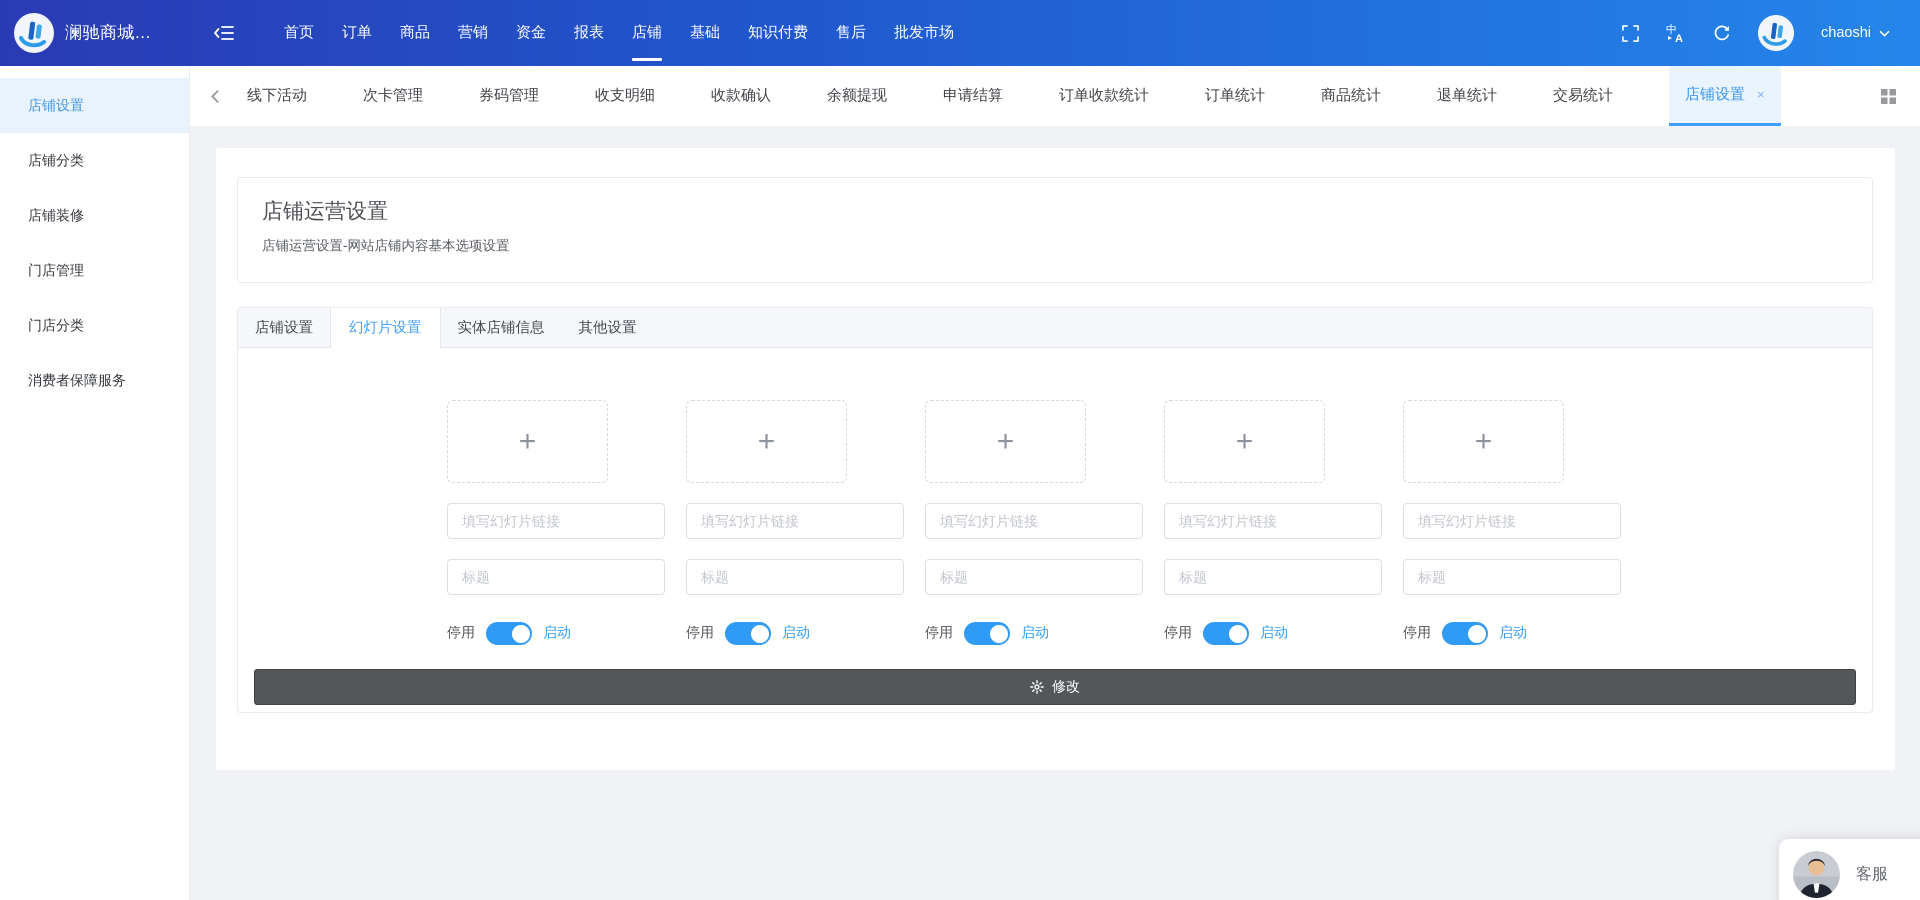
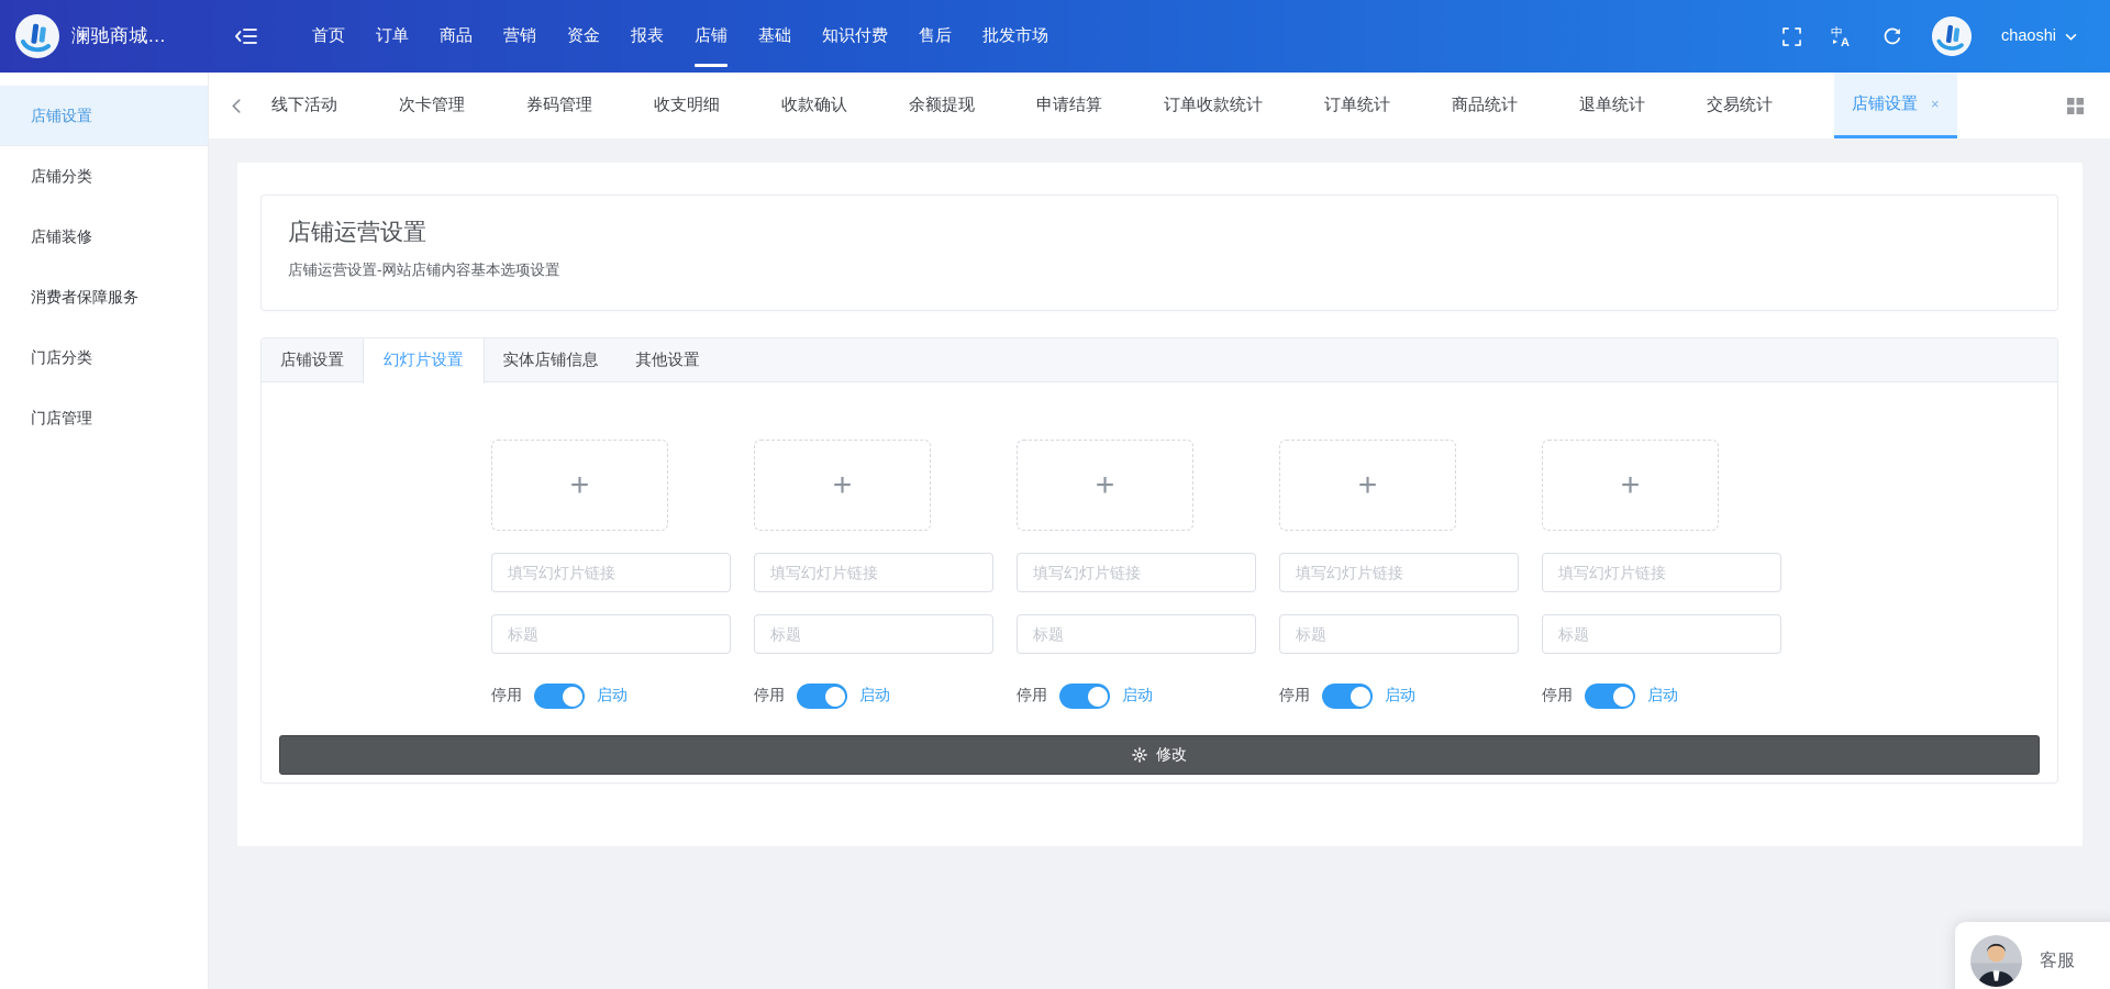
  澜驰商城...
  首页
  订单
  商品
  营销
  资金
  报表
  店铺
  基础
  知识付费
  售后
  批发市场
  中
  A
  chaoshi
  店铺设置
  店铺分类
  店铺装修
- 门店管理
+ 消费者保障服务
  门店分类
- 消费者保障服务
+ 门店管理
  线下活动
  次卡管理
  券码管理
  收支明细
  收款确认
  余额提现
  申请结算
  订单收款统计
  订单统计
  商品统计
  退单统计
  交易统计
  店铺设置 ×
  店铺运营设置
  店铺运营设置-网站店铺内容基本选项设置
  店铺设置
  幻灯片设置
  实体店铺信息
  其他设置
  +
  填写幻灯片链接
  标题
  停用
  启动
  +
  填写幻灯片链接
  标题
  停用
  启动
  +
  填写幻灯片链接
  标题
  停用
  启动
  +
  填写幻灯片链接
  标题
  停用
  启动
  +
  填写幻灯片链接
  标题
  停用
  启动
  修改
  客服
